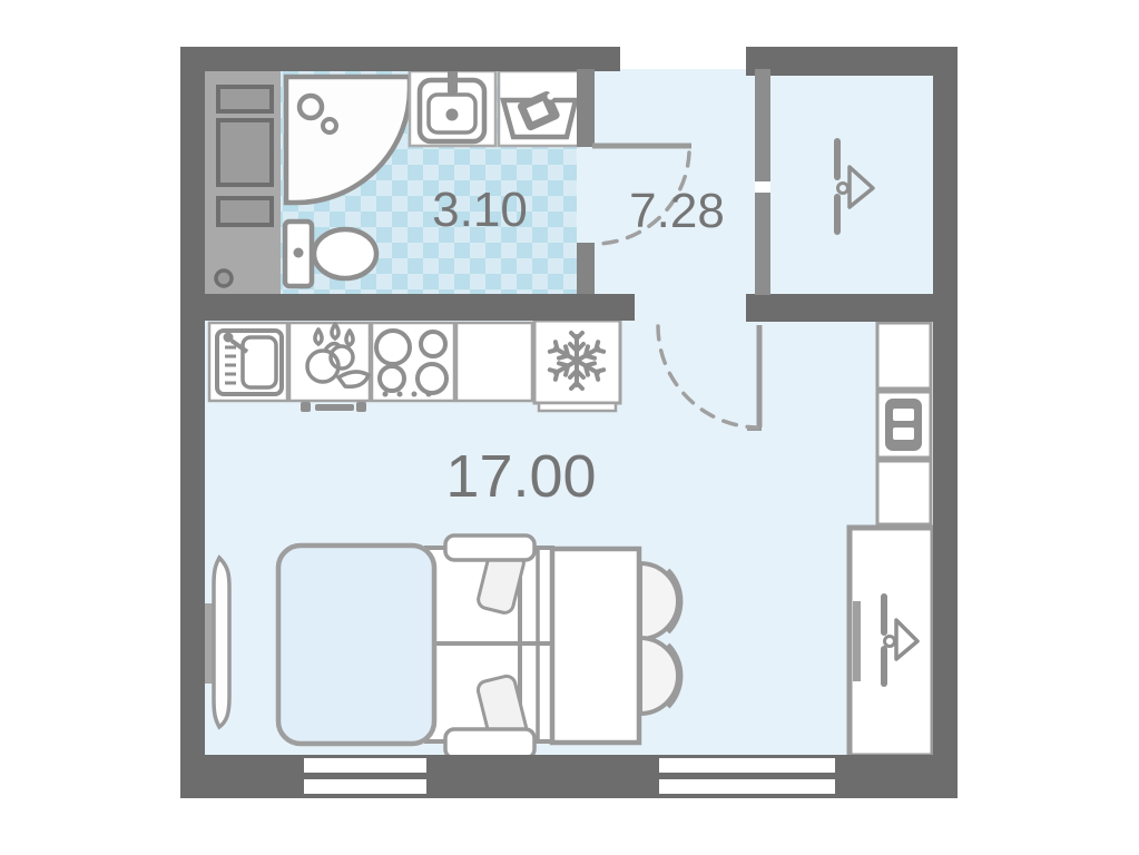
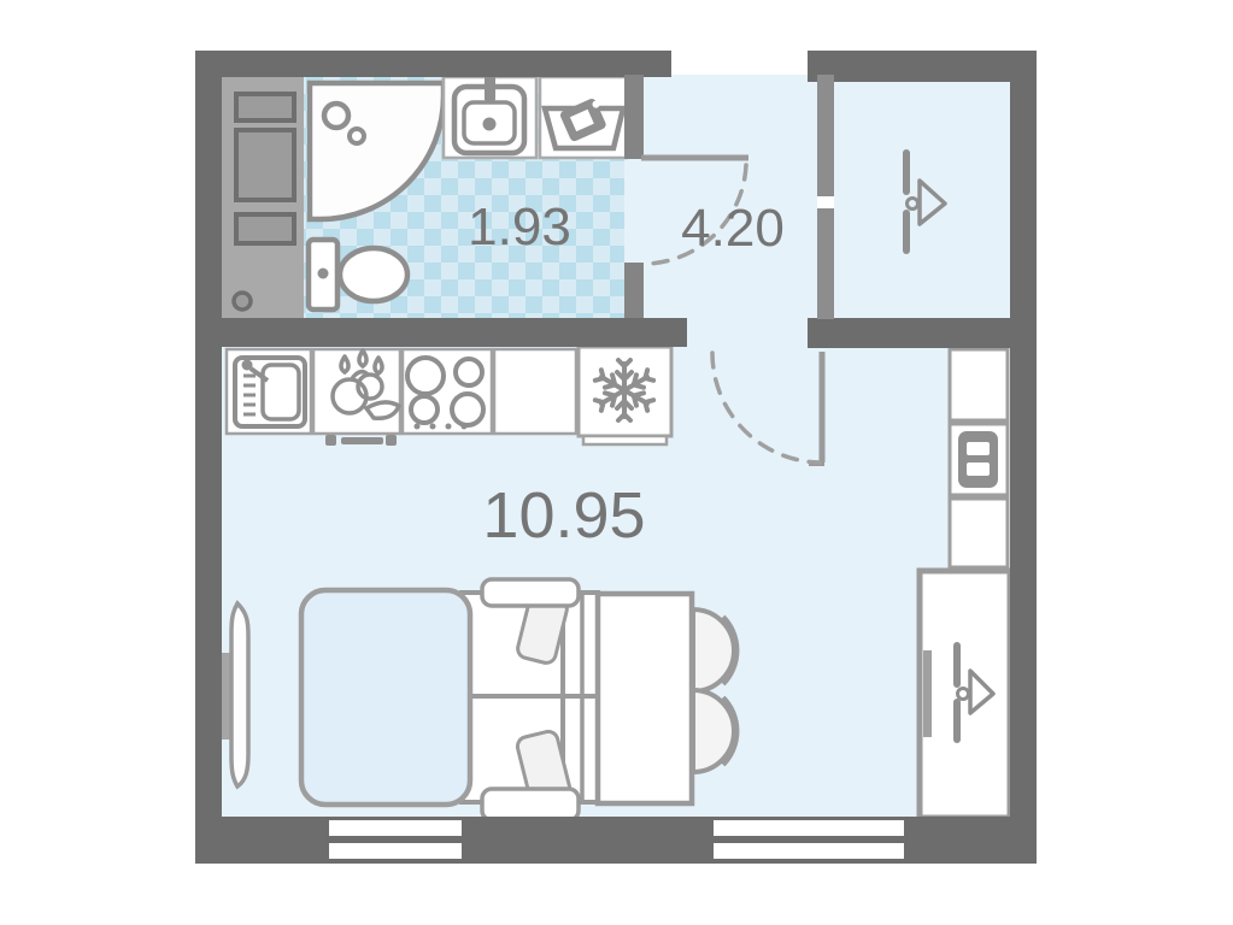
- 3.10
+ 1.93
- 7.28
+ 4.20
- 17.00
+ 10.95
